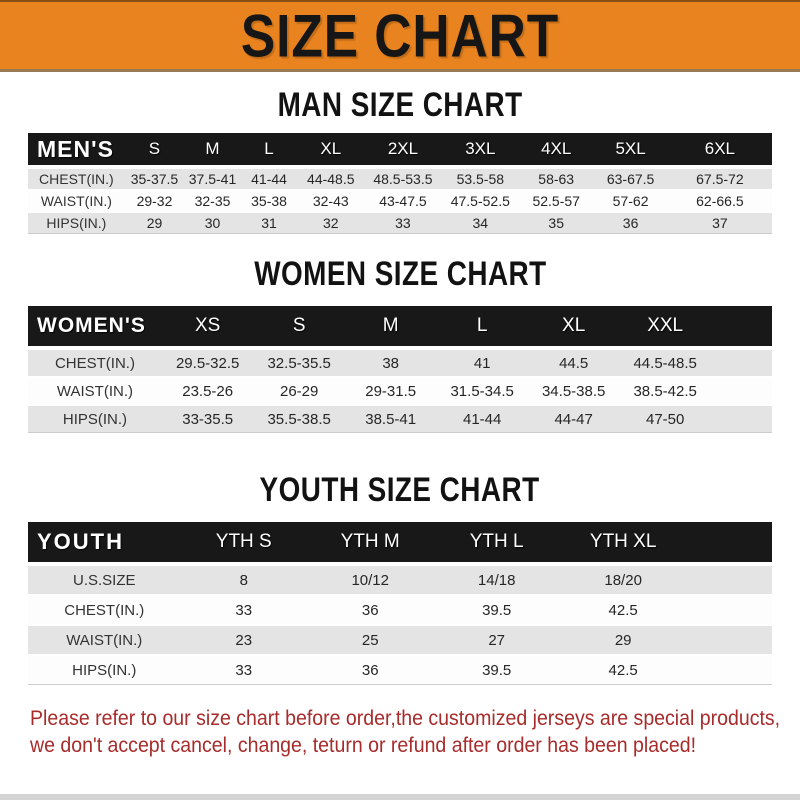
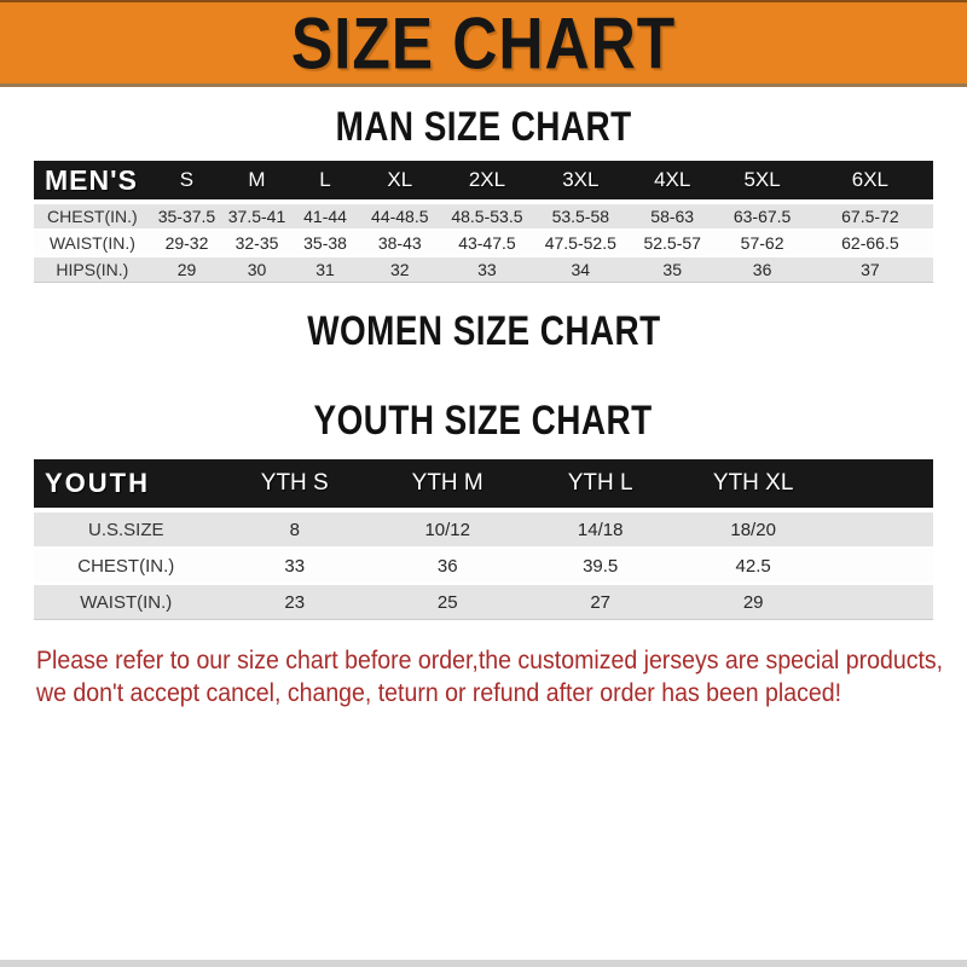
  SIZE CHART
  MAN SIZE CHART
  MEN'S	S	M	L	XL	2XL	3XL	4XL	5XL	6XL
  CHEST(IN.)	35-37.5	37.5-41	41-44	44-48.5	48.5-53.5	53.5-58	58-63	63-67.5	67.5-72
- WAIST(IN.)	29-32	32-35	35-38	32-43	43-47.5	47.5-52.5	52.5-57	57-62	62-66.5
+ WAIST(IN.)	29-32	32-35	35-38	38-43	43-47.5	47.5-52.5	52.5-57	57-62	62-66.5
  HIPS(IN.)	29	30	31	32	33	34	35	36	37
  WOMEN SIZE CHART
- WOMEN'S	XS	S	M	L	XL	XXL
- CHEST(IN.)	29.5-32.5	32.5-35.5	38	41	44.5	44.5-48.5
- WAIST(IN.)	23.5-26	26-29	29-31.5	31.5-34.5	34.5-38.5	38.5-42.5
- HIPS(IN.)	33-35.5	35.5-38.5	38.5-41	41-44	44-47	47-50
  YOUTH SIZE CHART
  YOUTH	YTH S	YTH M	YTH L	YTH XL
  U.S.SIZE	8	10/12	14/18	18/20
  CHEST(IN.)	33	36	39.5	42.5
  WAIST(IN.)	23	25	27	29
- HIPS(IN.)	33	36	39.5	42.5
  Please refer to our size chart before order,the customized jerseys are special products,
  we don't accept cancel, change, teturn or refund after order has been placed!
